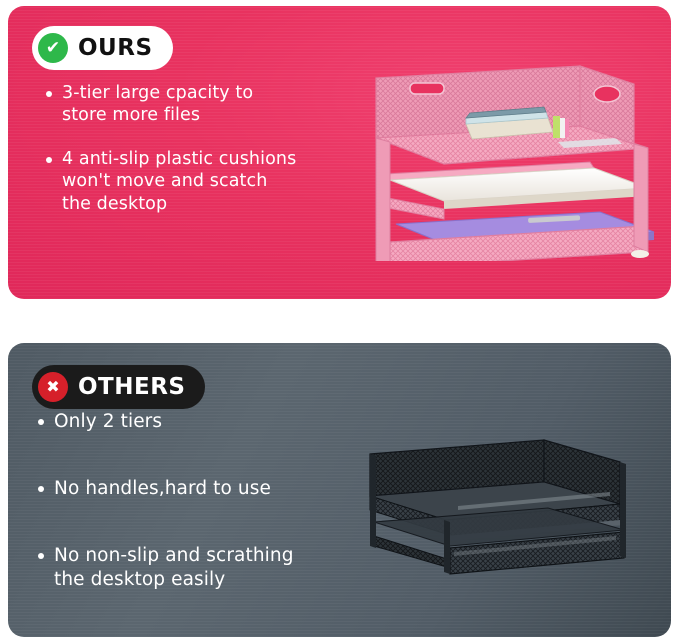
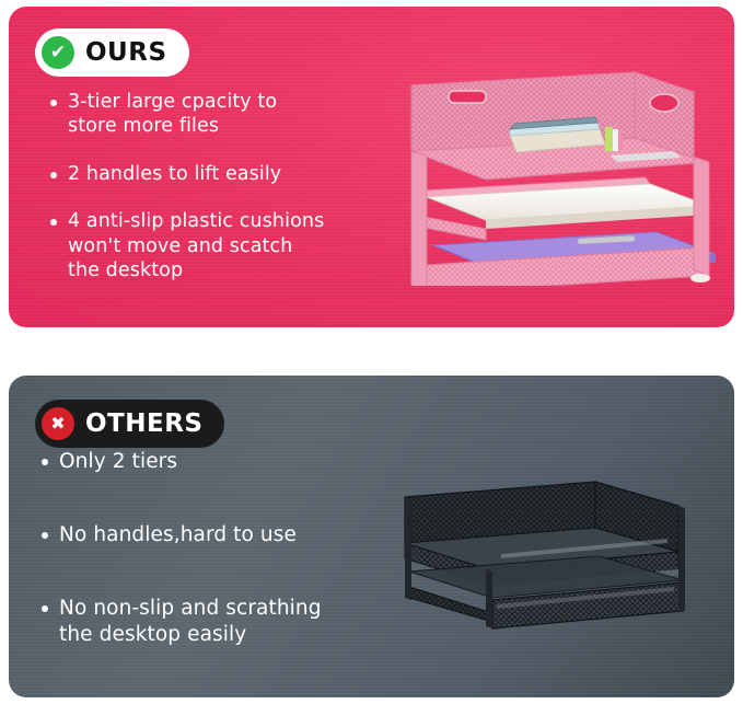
  ✔
  OURS
  3-tier large cpacity to
  store more files
+ 2 handles to lift easily
  4 anti-slip plastic cushions
  won't move and scatch
  the desktop
  ✖
  OTHERS
  Only 2 tiers
  No handles,hard to use
  No non-slip and scrathing
  the desktop easily
